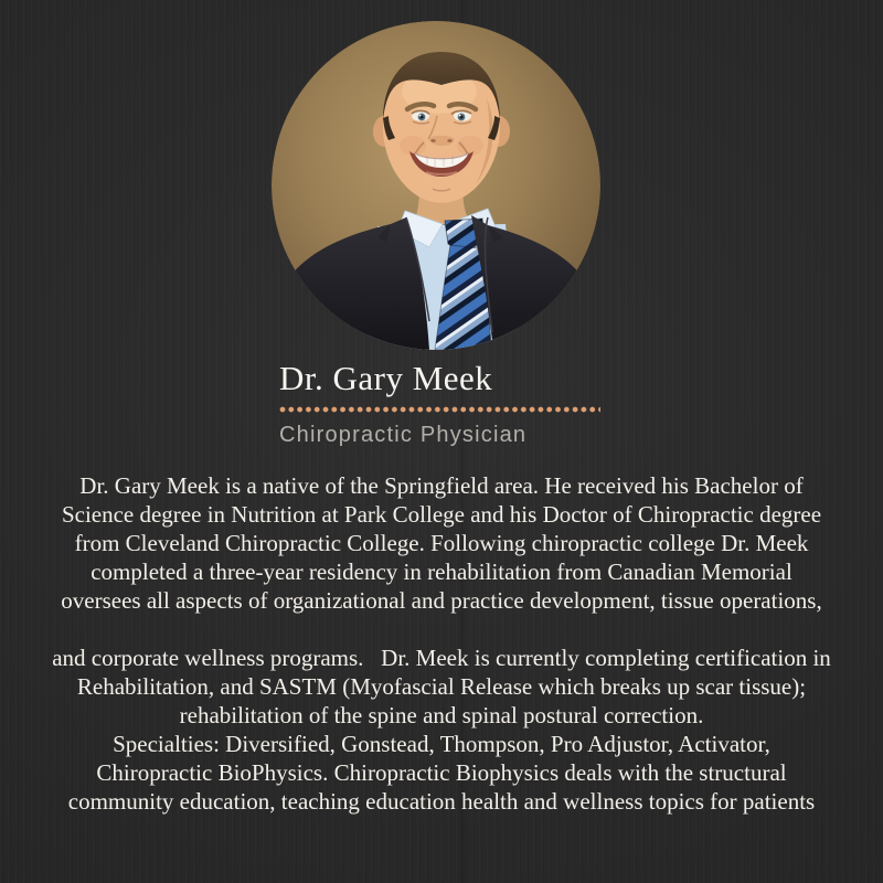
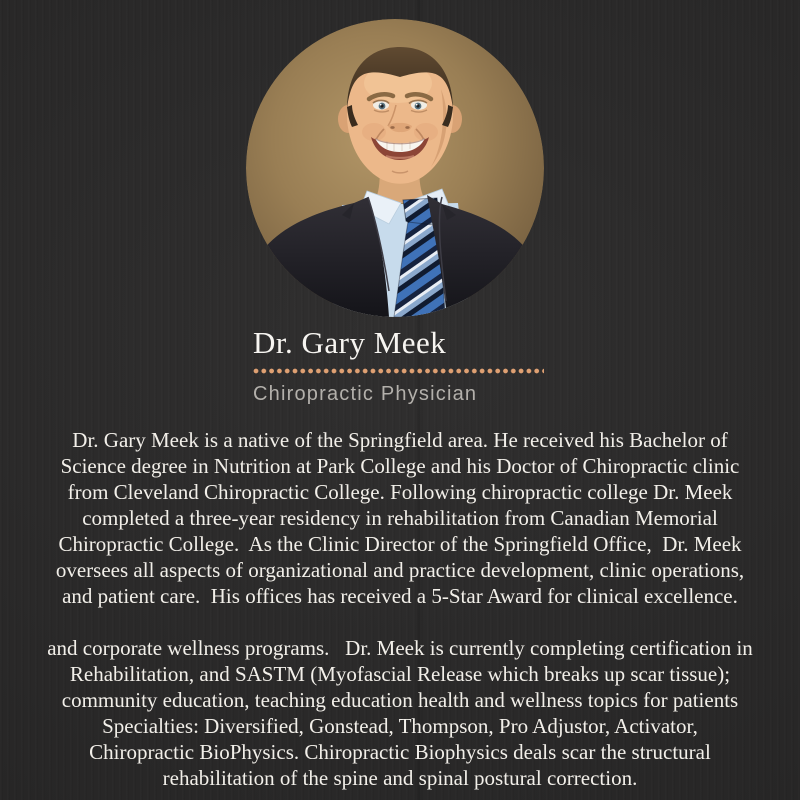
  Dr. Gary Meek
  Chiropractic Physician
  Dr. Gary Meek is a native of the Springfield area. He received his Bachelor of
- Science degree in Nutrition at Park College and his Doctor of Chiropractic degree
+ Science degree in Nutrition at Park College and his Doctor of Chiropractic clinic
  from Cleveland Chiropractic College. Following chiropractic college Dr. Meek
  completed a three-year residency in rehabilitation from Canadian Memorial
+ Chiropractic College. As the Clinic Director of the Springfield Office, Dr. Meek
- oversees all aspects of organizational and practice development, tissue operations,
+ oversees all aspects of organizational and practice development, clinic operations,
+ and patient care. His offices has received a 5-Star Award for clinical excellence.
  and corporate wellness programs. Dr. Meek is currently completing certification in
  Rehabilitation, and SASTM (Myofascial Release which breaks up scar tissue);
- rehabilitation of the spine and spinal postural correction.
+ community education, teaching education health and wellness topics for patients
  Specialties: Diversified, Gonstead, Thompson, Pro Adjustor, Activator,
- Chiropractic BioPhysics. Chiropractic Biophysics deals with the structural
+ Chiropractic BioPhysics. Chiropractic Biophysics deals scar the structural
- community education, teaching education health and wellness topics for patients
+ rehabilitation of the spine and spinal postural correction.
